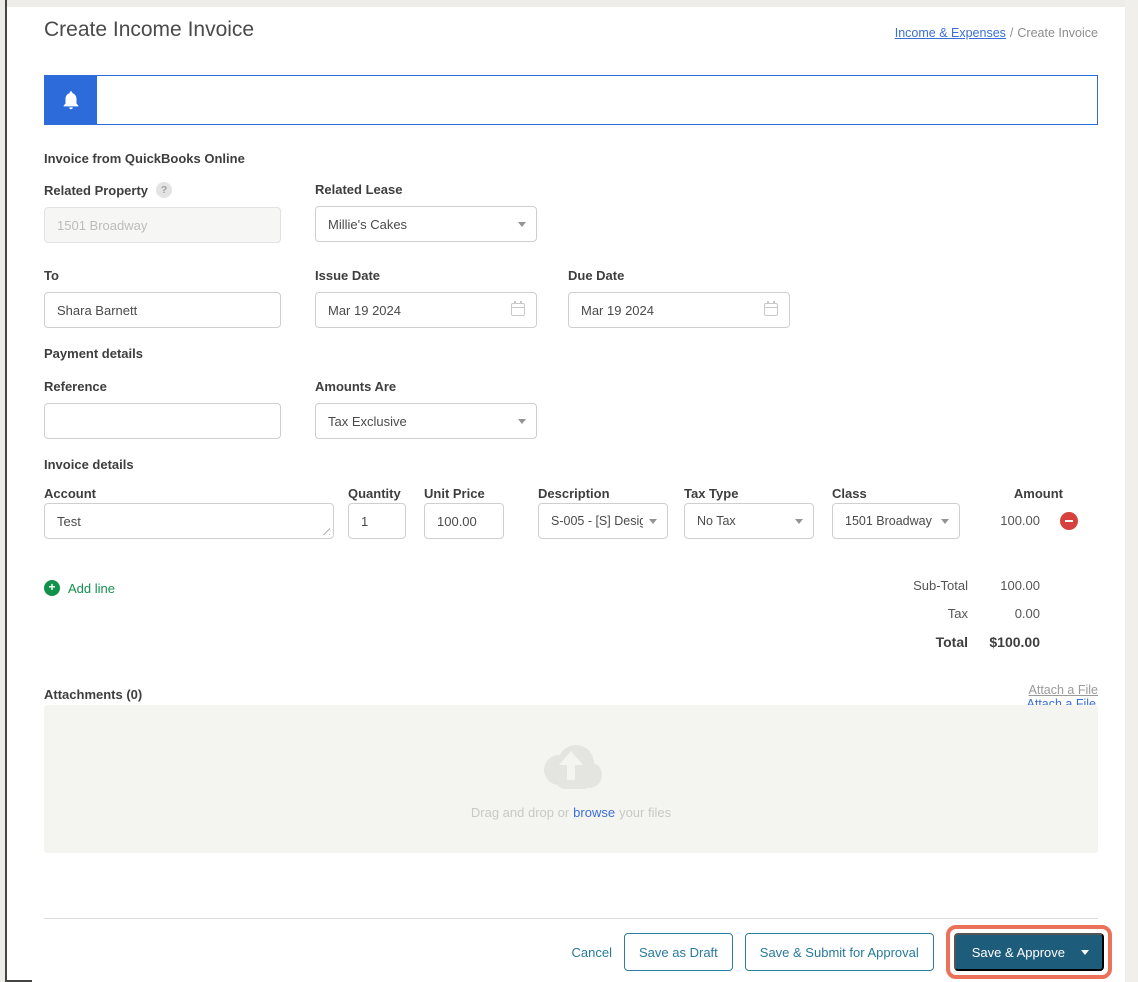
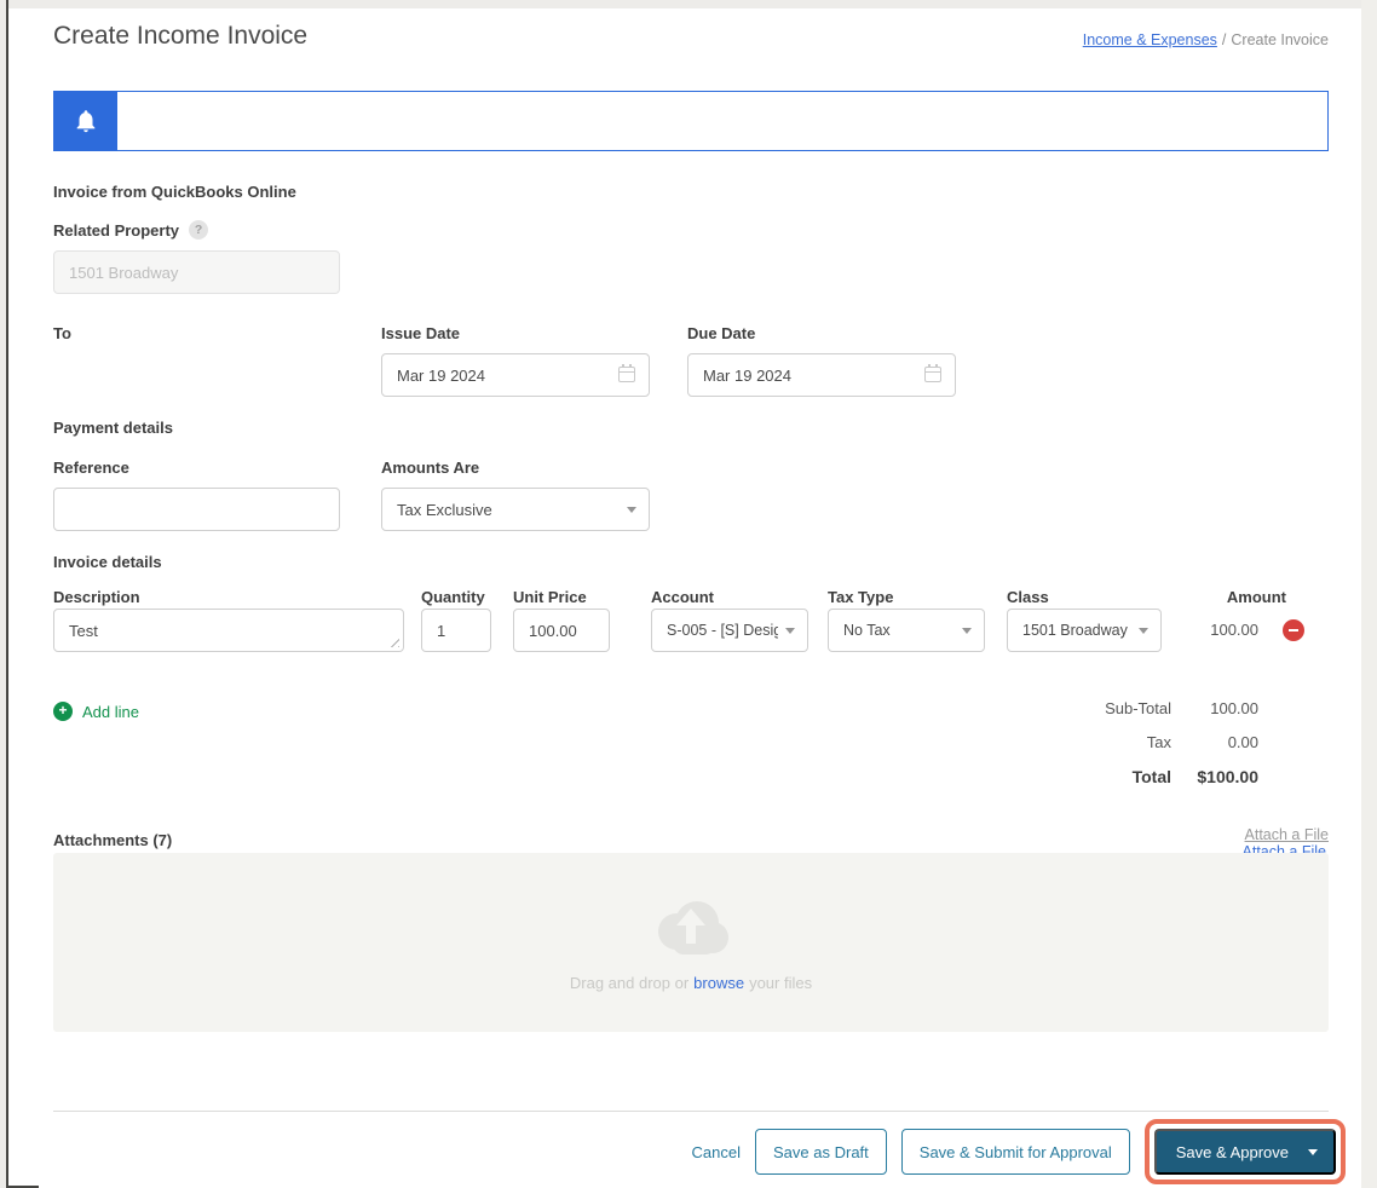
  Create Income Invoice
  Income & Expenses / Create Invoice
  Invoice from QuickBooks Online
  Related Property
  ?
  1501 Broadway
- Related Lease
- Millie's Cakes
  To
- Shara Barnett
  Issue Date
  Mar 19 2024
  Due Date
  Mar 19 2024
  Payment details
  Reference
  Amounts Are
  Tax Exclusive
  Invoice details
- Account
+ Description
  Quantity
  Unit Price
- Description
+ Account
  Tax Type
  Class
  Amount
  Test
  1
  100.00
  S-005 - [S] Desig
  No Tax
  1501 Broadway
  100.00
  +
  Add line
  Sub-Total
  100.00
  Tax
  0.00
  Total
  $100.00
- Attachments (0)
+ Attachments (7)
  Attach a File
  Attach a File
  Drag and drop or
  browse
  your files
  Cancel
  Save as Draft
  Save & Submit for Approval
  Save & Approve
